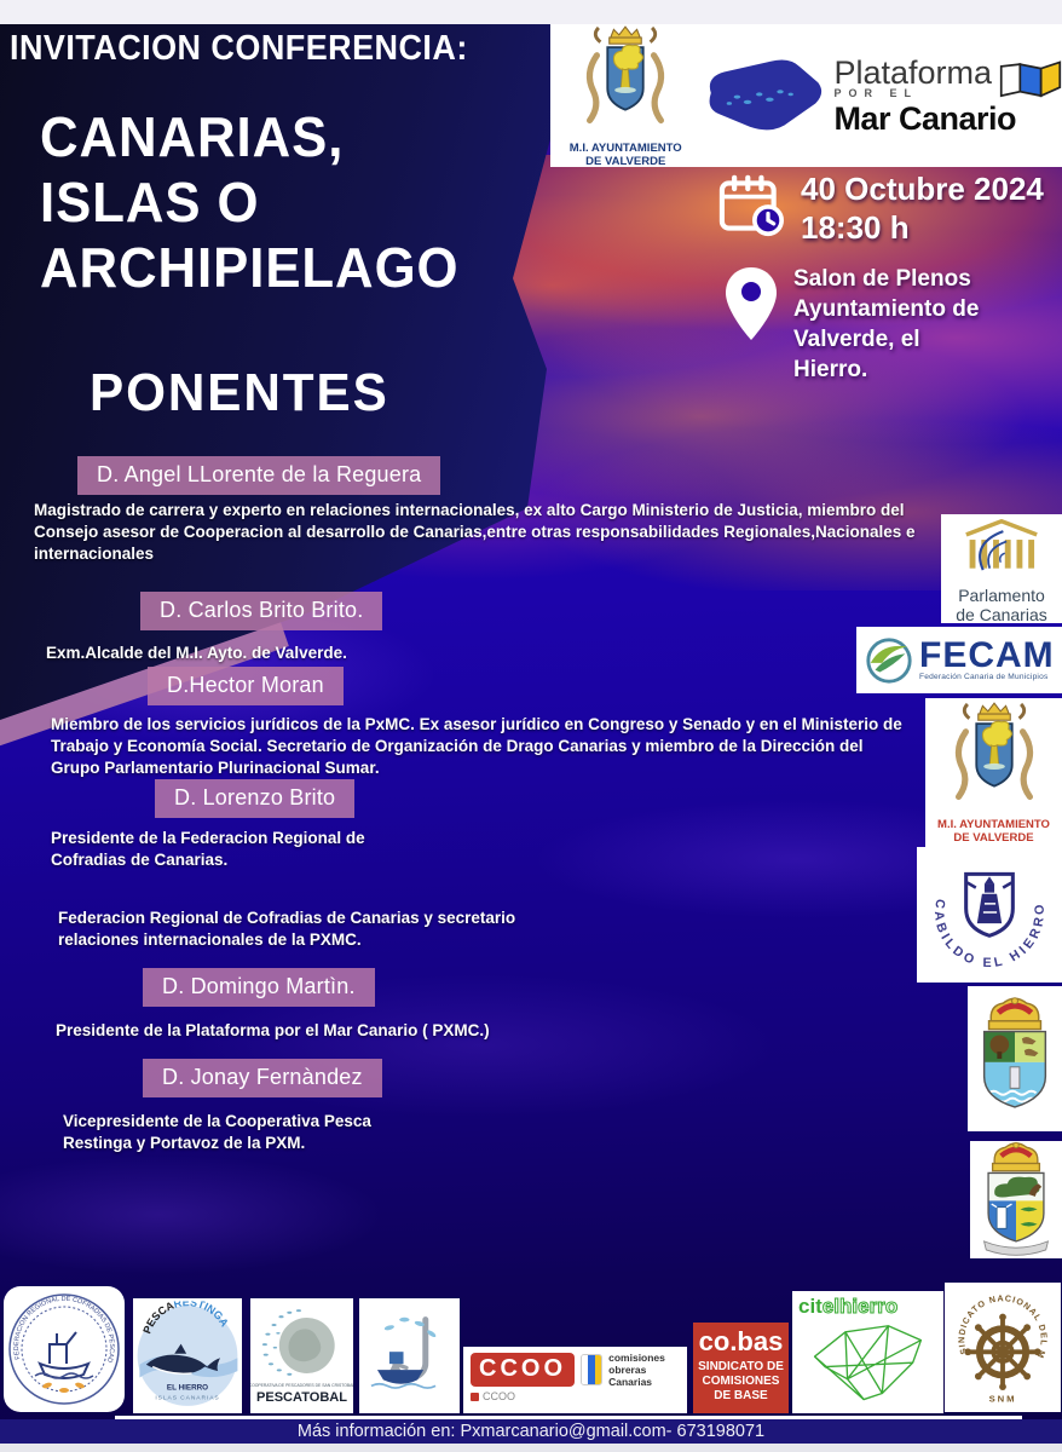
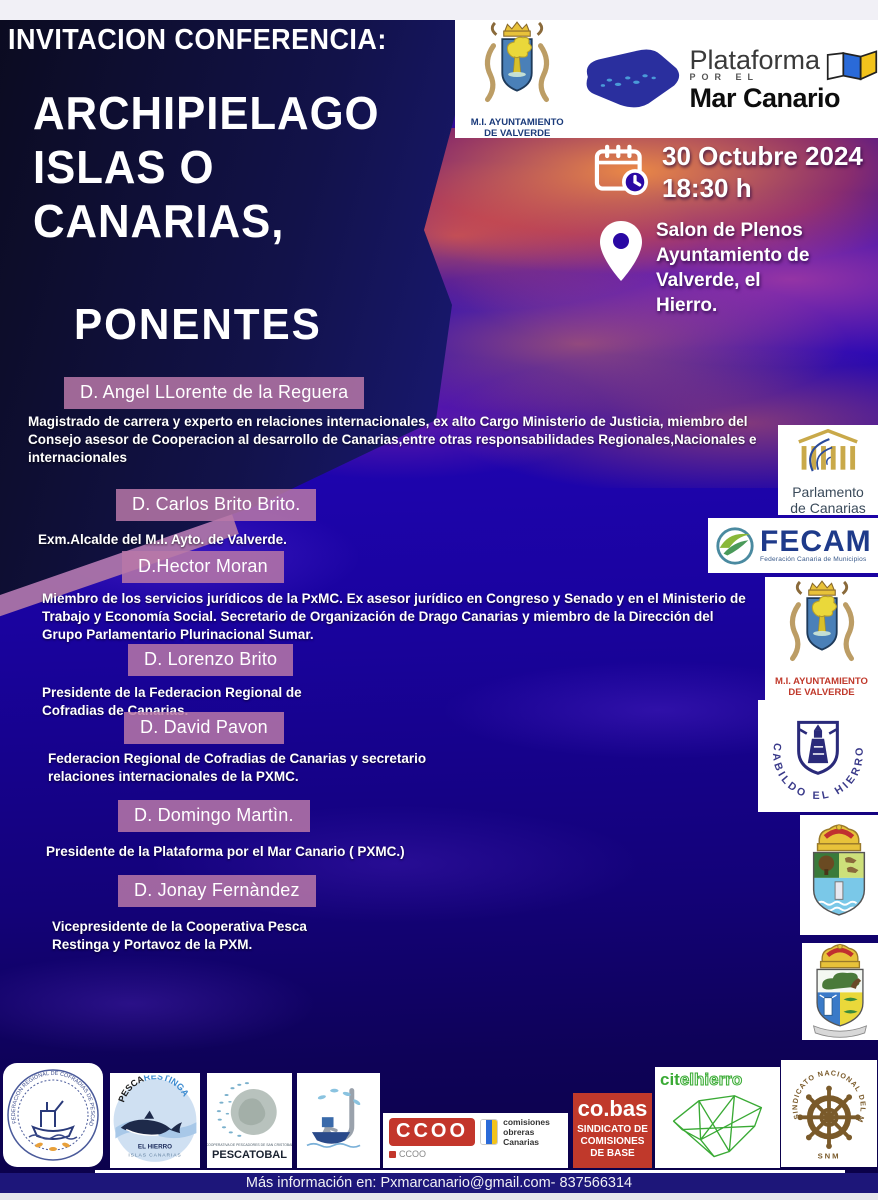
  M.I. AYUNTAMIENTO
  DE VALVERDE
  Plataforma
  POR EL
  Mar Canario
  INVITACION CONFERENCIA:
- CANARIAS,
+ ARCHIPIELAGO
  ISLAS O
- ARCHIPIELAGO
+ CANARIAS,
- 40 Octubre 2024
+ 30 Octubre 2024
  18:30 h
  Salon de Plenos
  Ayuntamiento de
  Valverde, el
  Hierro.
  PONENTES
  D. Angel LLorente de la Reguera
  Magistrado de carrera y experto en relaciones internacionales, ex alto Cargo Ministerio de Justicia, miembro del Consejo asesor de Cooperacion al desarrollo de Canarias,entre otras responsabilidades Regionales,Nacionales e internacionales
  D. Carlos Brito Brito.
  Exm.Alcalde del M.I. Ayto. de Valverde.
  D.Hector Moran
  Miembro de los servicios jurídicos de la PxMC. Ex asesor jurídico en Congreso y Senado y en el Ministerio de Trabajo y Economía Social. Secretario de Organización de Drago Canarias y miembro de la Dirección del Grupo Parlamentario Plurinacional Sumar.
  D. Lorenzo Brito
  Presidente de la Federacion Regional de Cofradias de Canarias.
+ D. David Pavon
  Federacion Regional de Cofradias de Canarias y secretario relaciones internacionales de la PXMC.
  D. Domingo Martìn.
  Presidente de la Plataforma por el Mar Canario ( PXMC.)
  D. Jonay Fernàndez
  Vicepresidente de la Cooperativa Pesca Restinga y Portavoz de la PXM.
  Parlamento
  de Canarias
  FECAM
  M.I. AYUNTAMIENTO
  DE VALVERDE
  CCOO
  comisiones obreras
  Canarias
  CCOO
  co.bas
  SINDICATO DE
  COMISIONES
  DE BASE
  citelhierro
- Más información en: Pxmarcanario@gmail.com- 673198071
+ Más información en: Pxmarcanario@gmail.com- 837566314
